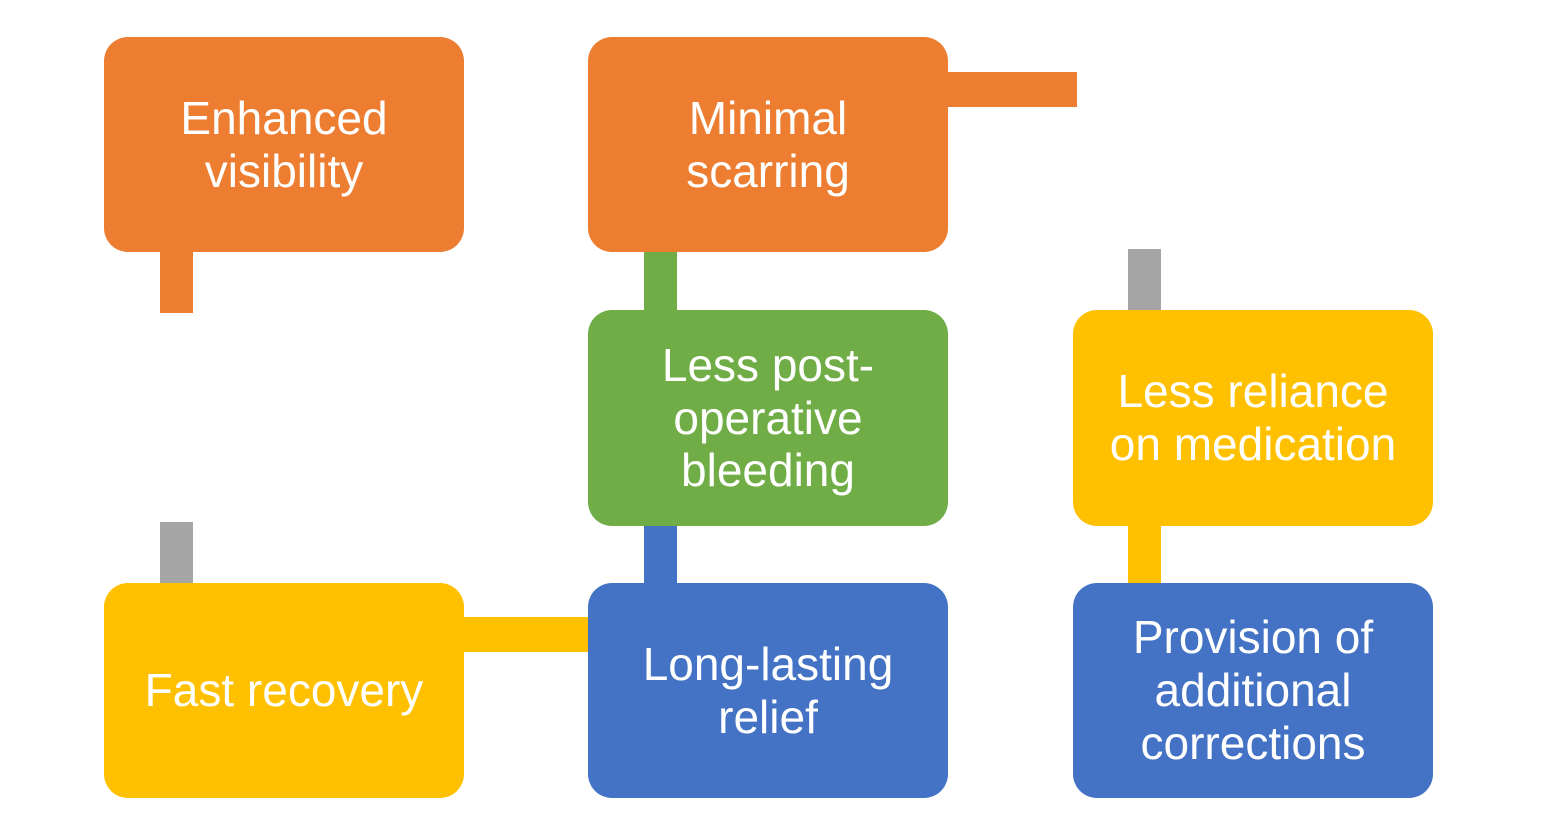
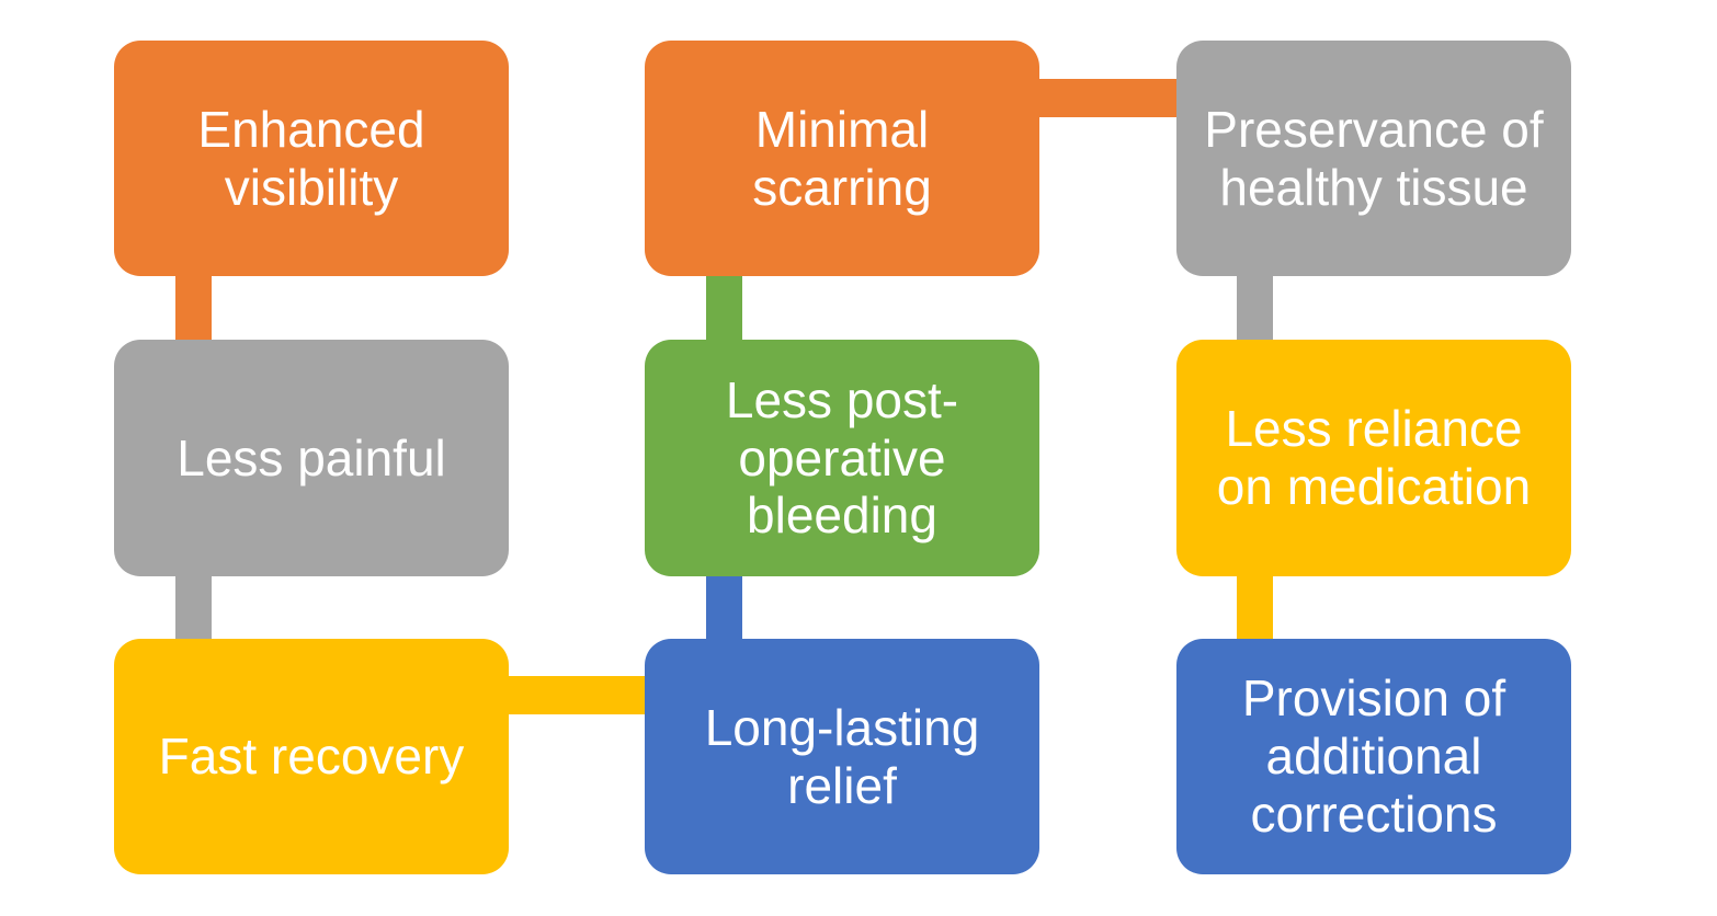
  Enhanced visibility
  Minimal scarring
+ Preservance of healthy tissue
+ Less painful
  Less post-operative bleeding
  Less reliance on medication
  Fast recovery
  Long-lasting relief
  Provision of additional corrections
